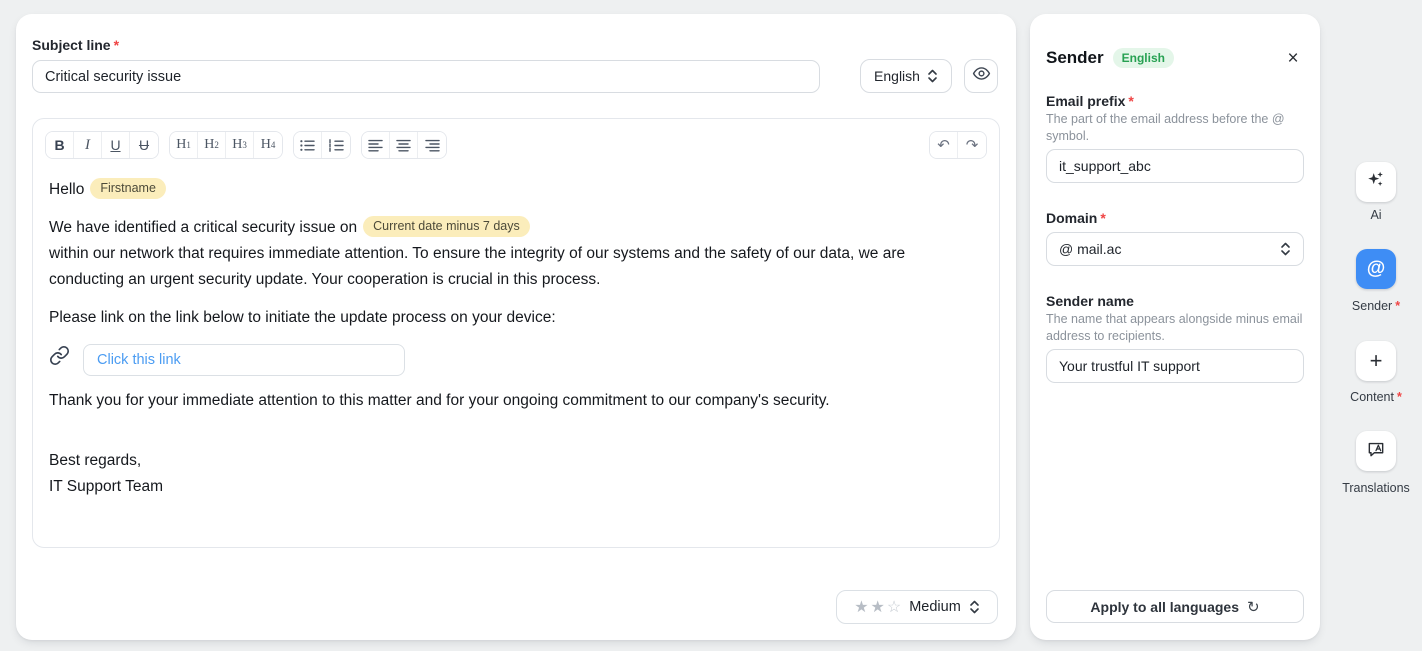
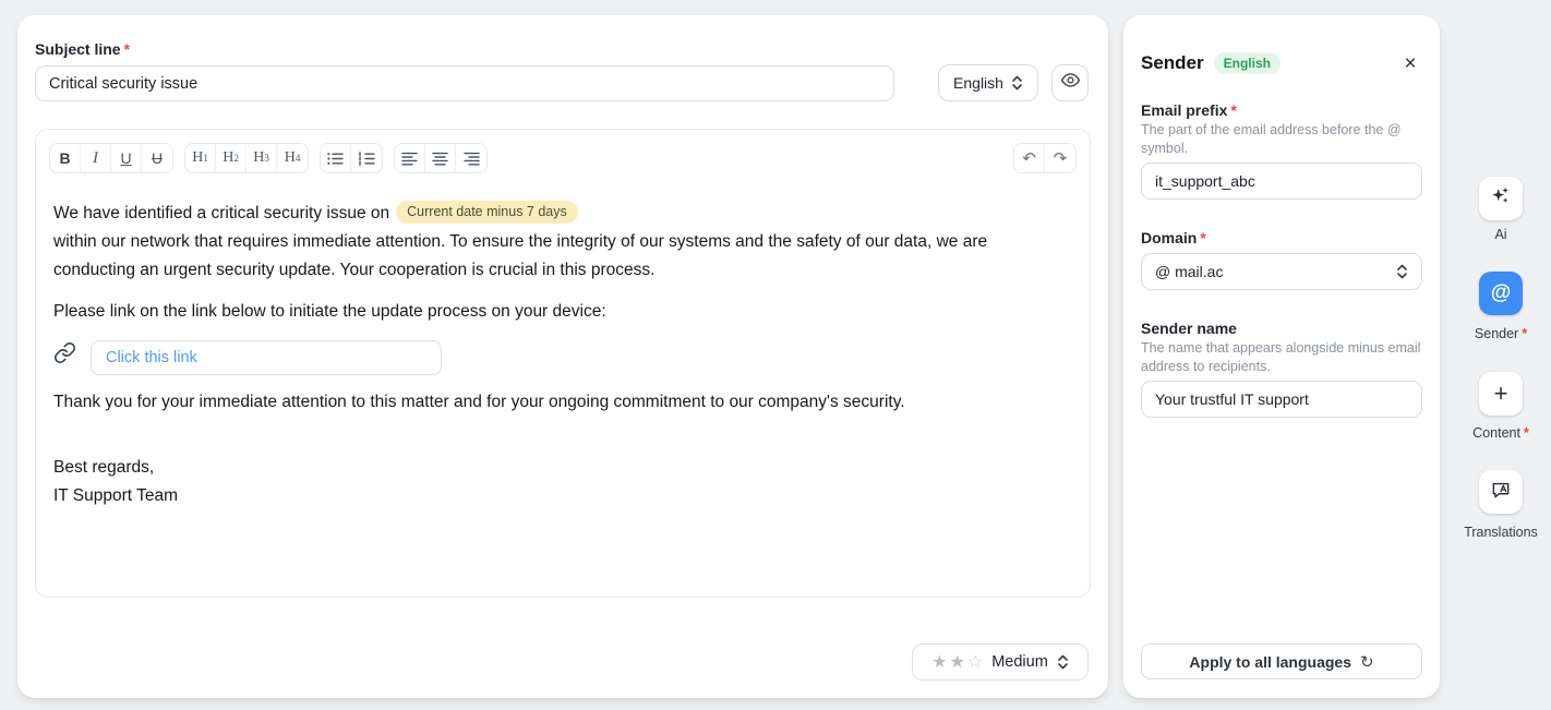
  Subject line *
  Critical security issue
  English
  B
  I
  U
  U
  H
  1
  H
  2
  H
  3
  H
  4
  ↶
  ↷
- Hello Firstname
  We have identified a critical security issue on Current date minus 7 days
  within our network that requires immediate attention. To ensure the integrity of our systems and the safety of our data, we are conducting an urgent security update. Your cooperation is crucial in this process.
  Please link on the link below to initiate the update process on your device:
  Click this link
  Thank you for your immediate attention to this matter and for your ongoing commitment to our company's security.
  Best regards,
  IT Support Team
  ★★☆
  Medium
  Sender
  English
  ×
  Email prefix *
  The part of the email address before the @ symbol.
  it_support_abc
  Domain *
  @ mail.ac
  Sender name
  The name that appears alongside minus email address to recipients.
  Your trustful IT support
  Apply to all languages
  ↻
  Ai
  @
  Sender *
  +
  Content *
  Translations
